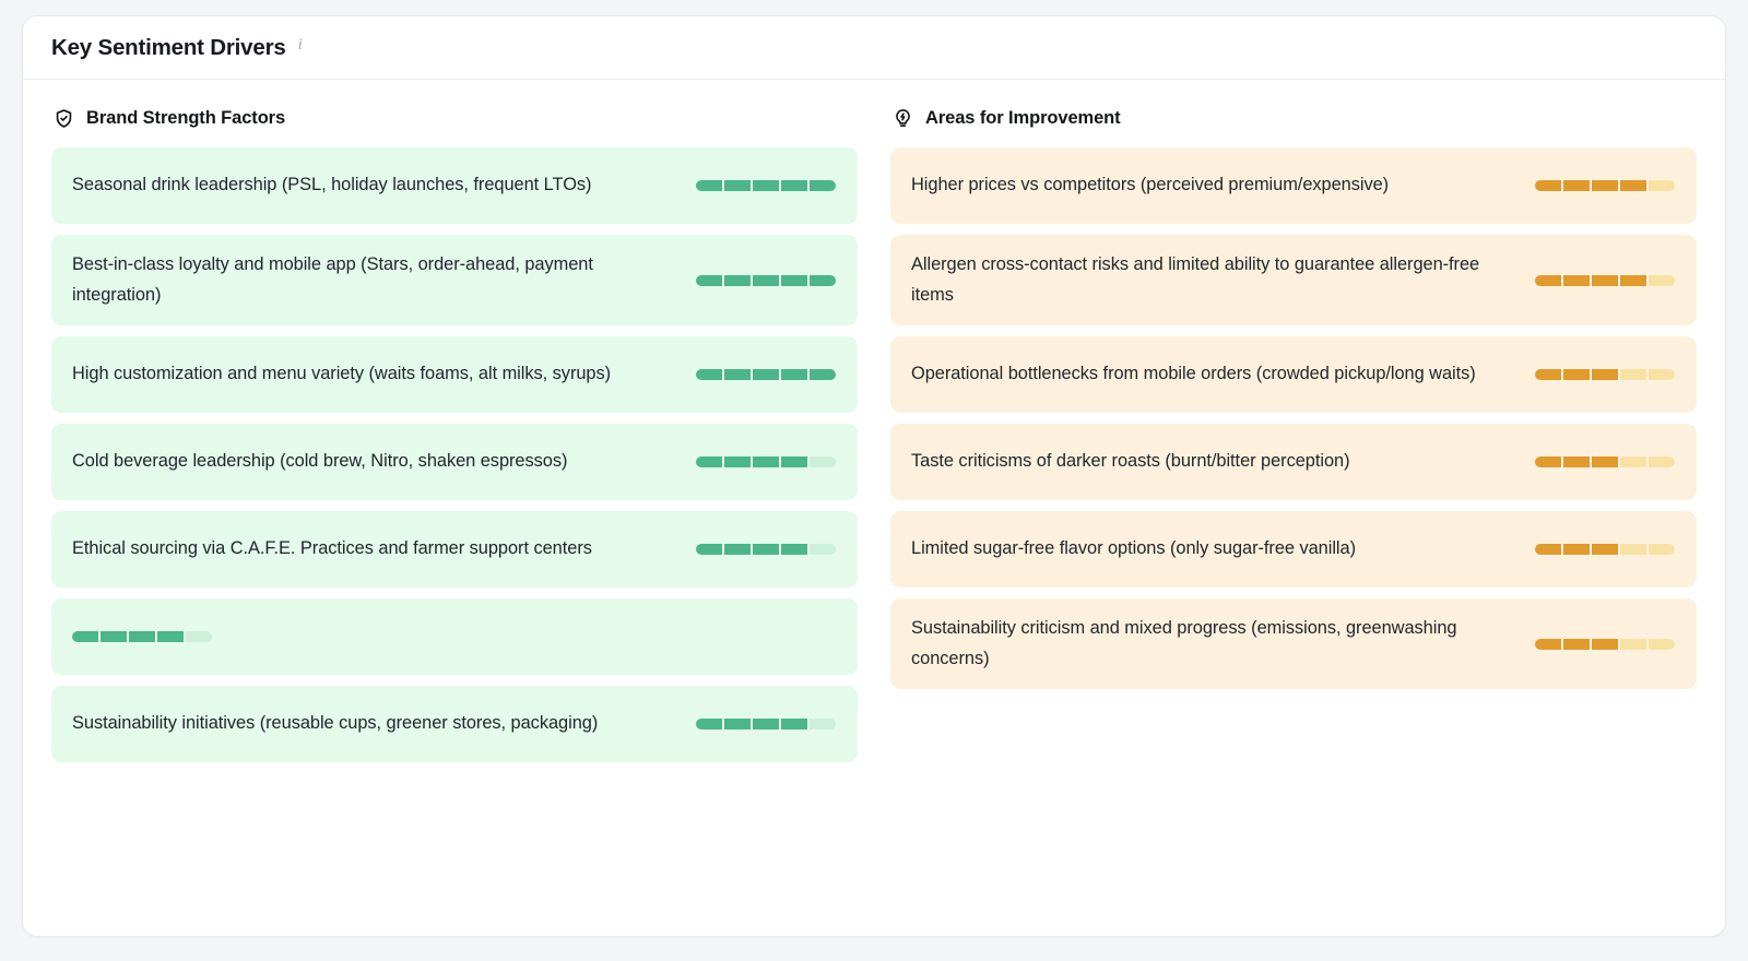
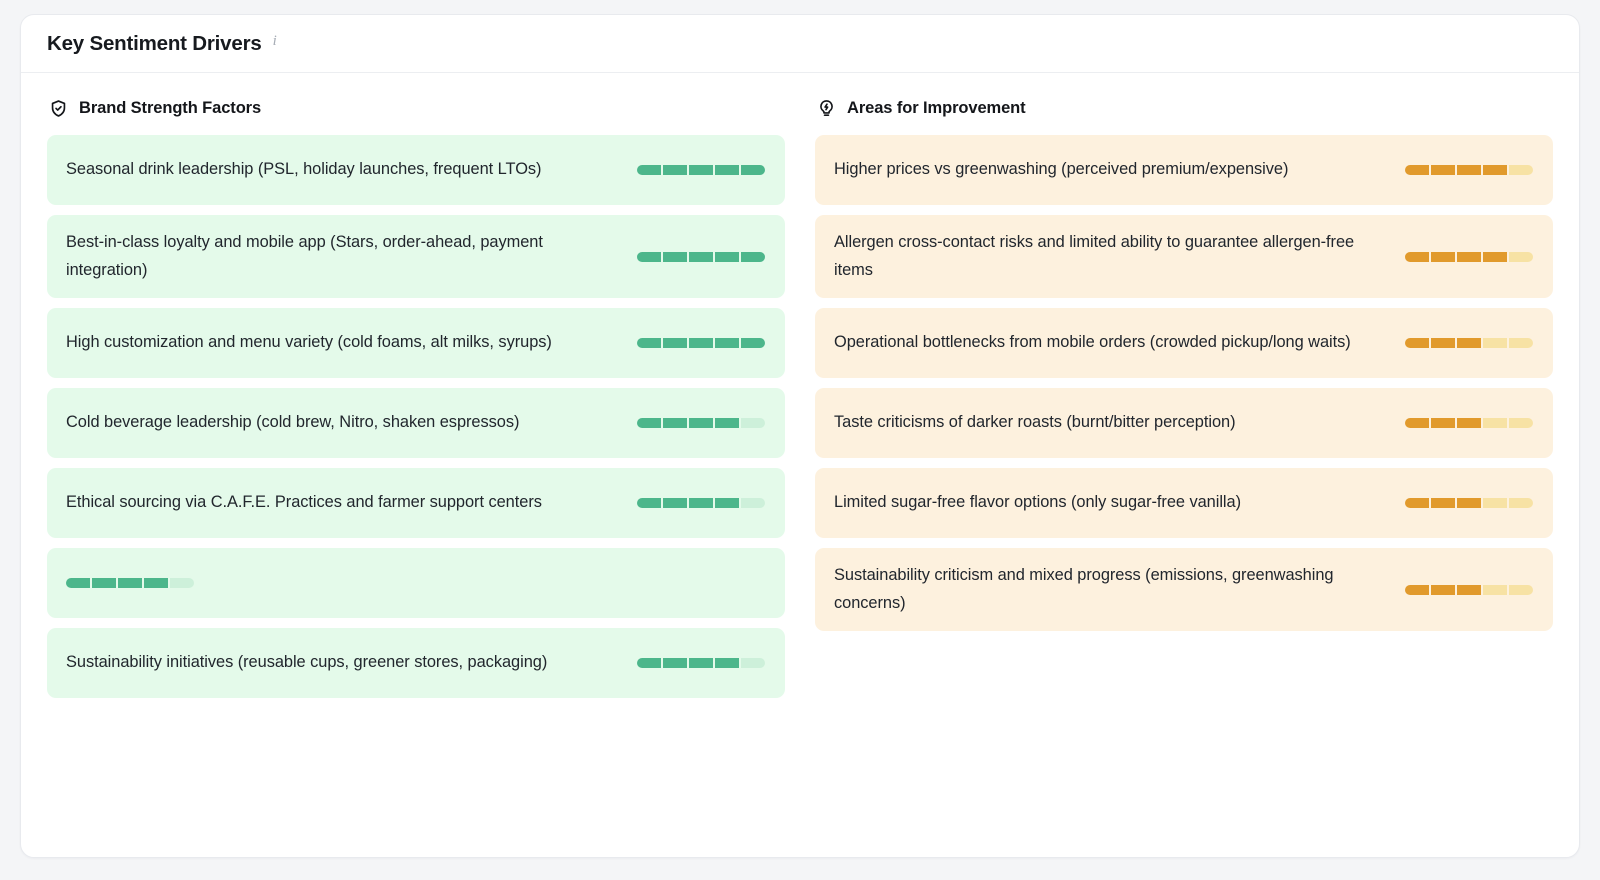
  Key Sentiment Drivers
  i
  Brand Strength Factors
  Seasonal drink leadership (PSL, holiday launches, frequent LTOs)
  Best-in-class loyalty and mobile app (Stars, order-ahead, payment integration)
- High customization and menu variety (waits foams, alt milks, syrups)
+ High customization and menu variety (cold foams, alt milks, syrups)
  Cold beverage leadership (cold brew, Nitro, shaken espressos)
  Ethical sourcing via C.A.F.E. Practices and farmer support centers
  Sustainability initiatives (reusable cups, greener stores, packaging)
  Areas for Improvement
- Higher prices vs competitors (perceived premium/expensive)
+ Higher prices vs greenwashing (perceived premium/expensive)
  Allergen cross-contact risks and limited ability to guarantee allergen-free items
  Operational bottlenecks from mobile orders (crowded pickup/long waits)
  Taste criticisms of darker roasts (burnt/bitter perception)
  Limited sugar-free flavor options (only sugar-free vanilla)
  Sustainability criticism and mixed progress (emissions, greenwashing concerns)
